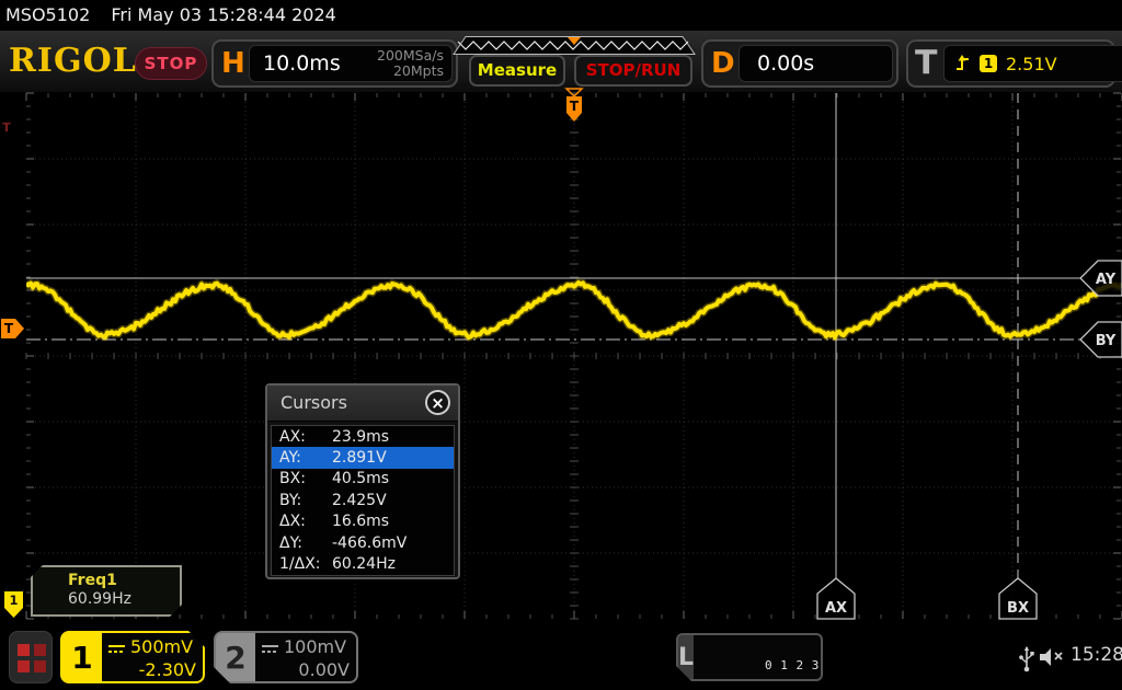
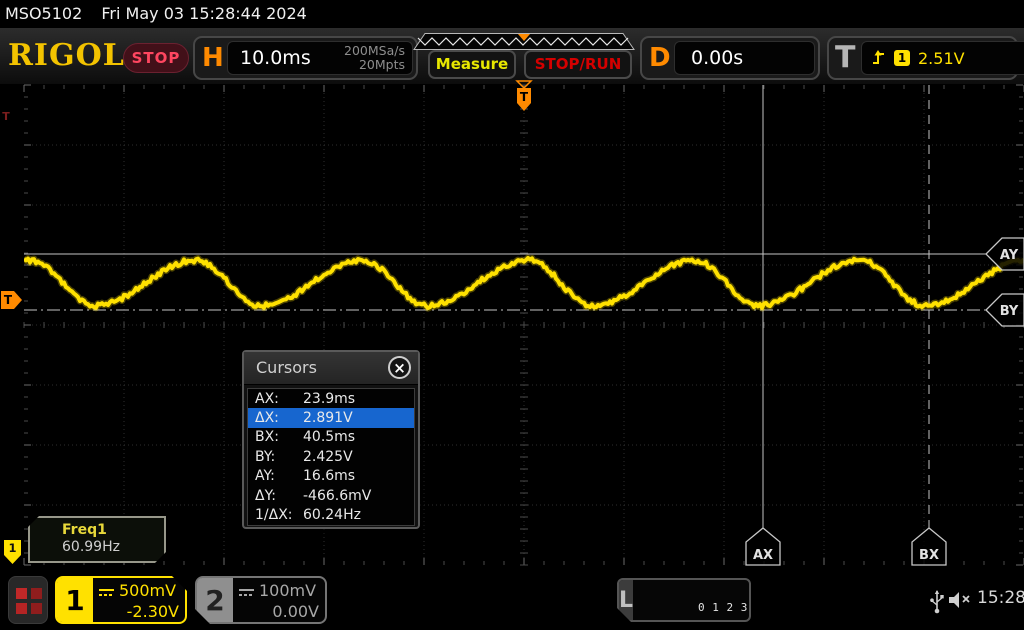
  MSO5102 Fri May 03 15:28:44 2024
  RIGOL
  STOP
  H
  10.0ms
  200MSa/s
  20Mpts
  Measure
  STOP/RUN
  D
  0.00s
  T
  1
  2.51V
  T
  T
  T
  1
  AX
  BX
  AY
  BY
  Cursors
  ×
  AX:
  23.9ms
- AY:
+ ΔX:
  2.891V
  BX:
  40.5ms
  BY:
  2.425V
- ΔX:
+ AY:
  16.6ms
  ΔY:
  -466.6mV
  1/ΔX:
  60.24Hz
  Freq1
  60.99Hz
  1
  500mV
  -2.30V
  2
  100mV
  0.00V
  L
  15:28
